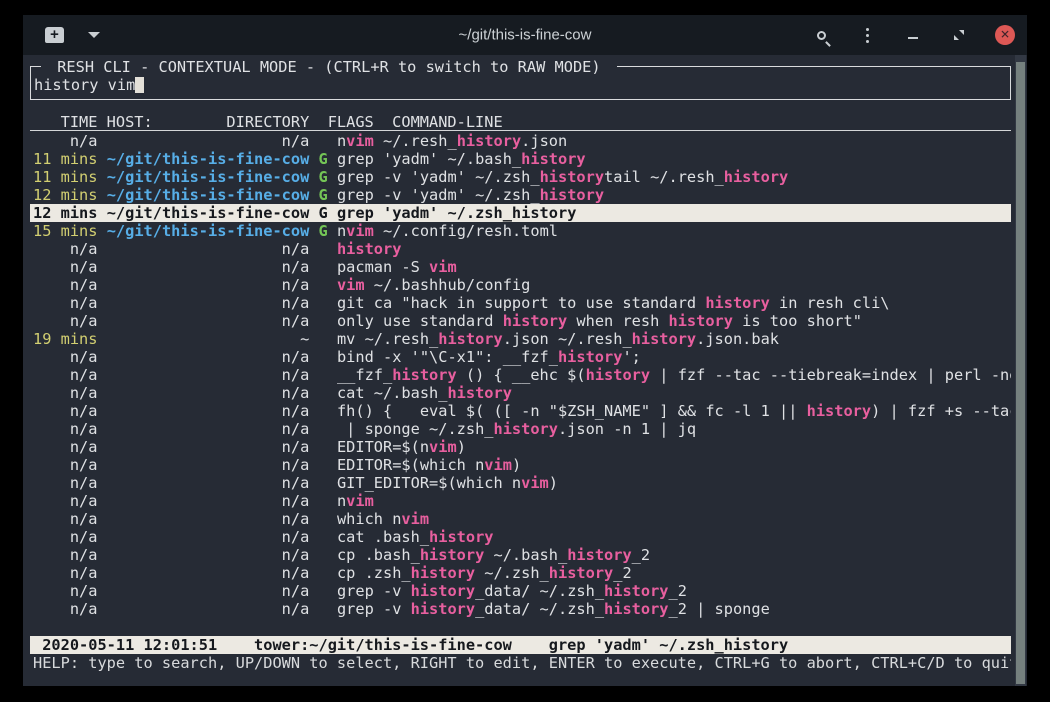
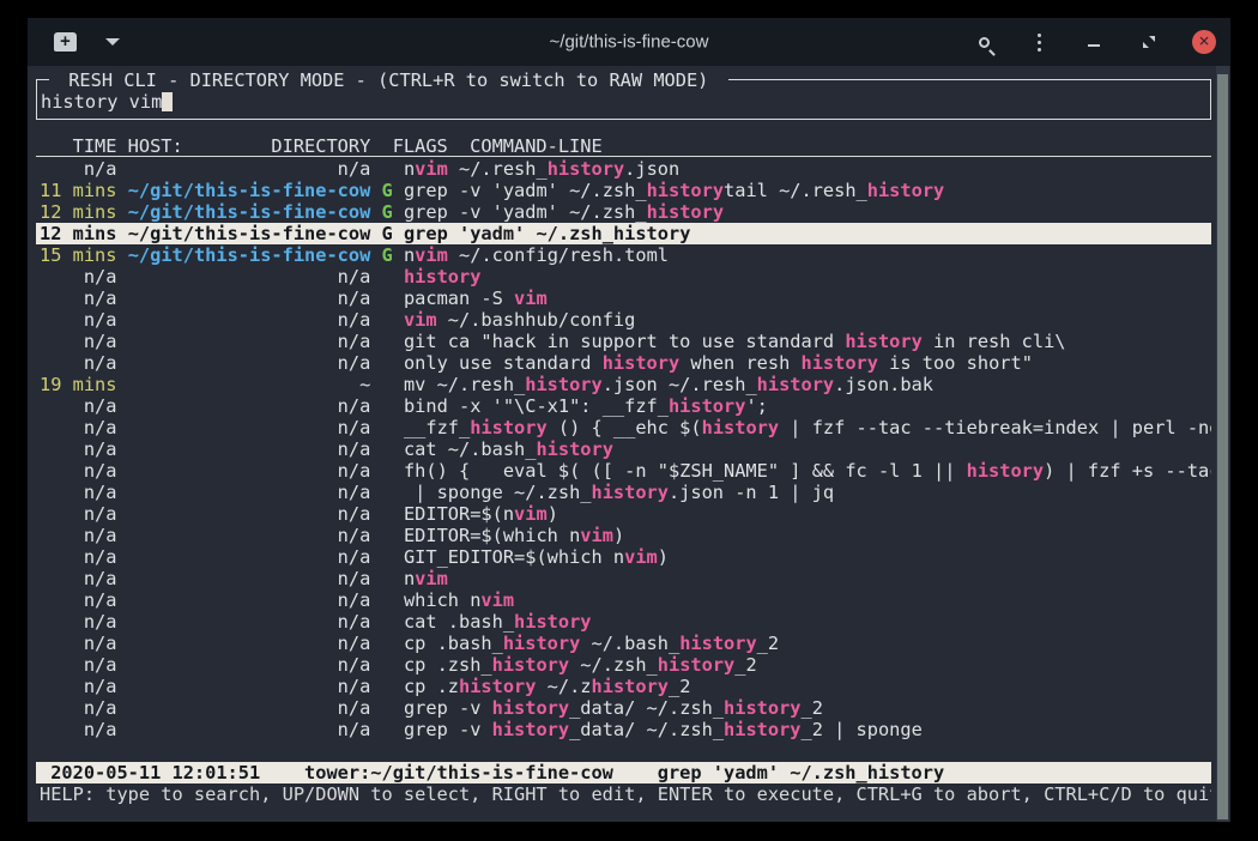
  +
  ~/git/this-is-fine-cow
  ✕
- RESH CLI - CONTEXTUAL MODE - (CTRL+R to switch to RAW MODE)
+ RESH CLI - DIRECTORY MODE - (CTRL+R to switch to RAW MODE)
  history vim
  TIME HOST: DIRECTORY FLAGS COMMAND-LINE
  n/a n/a nvim ~/.resh_history.json
- 11 mins ~/git/this-is-fine-cow G grep 'yadm' ~/.bash_history
  11 mins ~/git/this-is-fine-cow G grep -v 'yadm' ~/.zsh_historytail ~/.resh_history
  12 mins ~/git/this-is-fine-cow G grep -v 'yadm' ~/.zsh_history
  12 mins ~/git/this-is-fine-cow G grep 'yadm' ~/.zsh_history
  15 mins ~/git/this-is-fine-cow G nvim ~/.config/resh.toml
  n/a n/a history
  n/a n/a pacman -S vim
  n/a n/a vim ~/.bashhub/config
  n/a n/a git ca "hack in support to use standard history in resh cli\
  n/a n/a only use standard history when resh history is too short"
  19 mins ~ mv ~/.resh_history.json ~/.resh_history.json.bak
  n/a n/a bind -x '"\C-x1": __fzf_history';
  n/a n/a __fzf_history () { __ehc $(history | fzf --tac --tiebreak=index | perl -n
  n/a n/a cat ~/.bash_history
  n/a n/a fh() { eval $( ([ -n "$ZSH_NAME" ] && fc -l 1 || history) | fzf +s --ta
  n/a n/a | sponge ~/.zsh_history.json -n 1 | jq
  n/a n/a EDITOR=$(nvim)
  n/a n/a EDITOR=$(which nvim)
  n/a n/a GIT_EDITOR=$(which nvim)
  n/a n/a nvim
  n/a n/a which nvim
  n/a n/a cat .bash_history
  n/a n/a cp .bash_history ~/.bash_history_2
  n/a n/a cp .zsh_history ~/.zsh_history_2
+ n/a n/a cp .zhistory ~/.zhistory_2
  n/a n/a grep -v history_data/ ~/.zsh_history_2
  n/a n/a grep -v history_data/ ~/.zsh_history_2 | sponge
  2020-05-11 12:01:51 tower:~/git/this-is-fine-cow grep 'yadm' ~/.zsh_history
  HELP: type to search, UP/DOWN to select, RIGHT to edit, ENTER to execute, CTRL+G to abort, CTRL+C/D to qui
